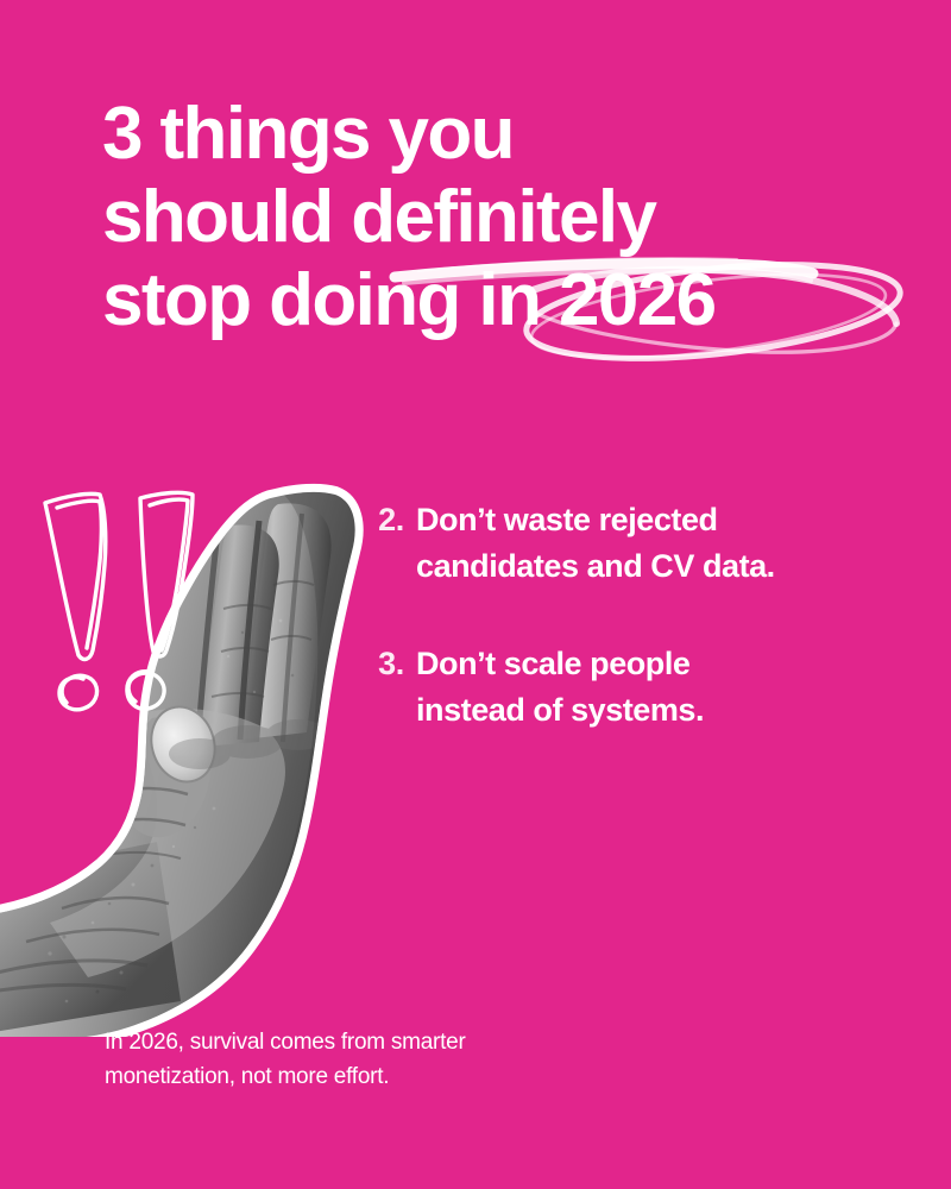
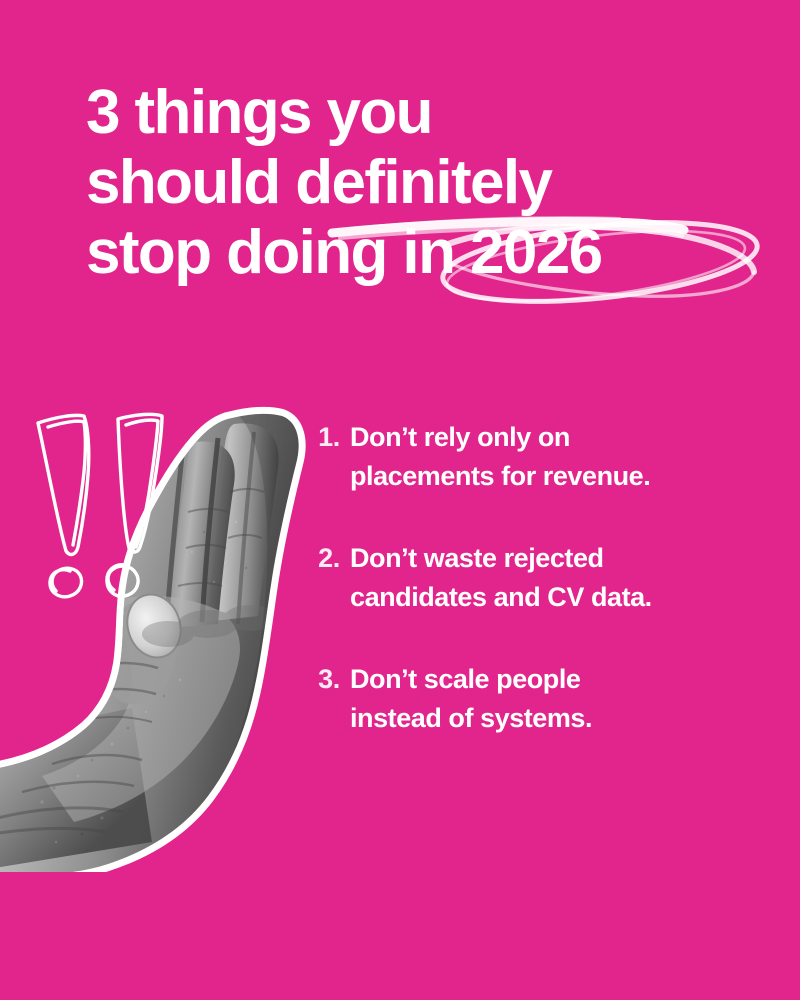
  3 things you
  should definitely
  stop doing in 2026
+ 1.
+ Don’t rely only on
+ placements for revenue.
  2.
  Don’t waste rejected
  candidates and CV data.
  3.
  Don’t scale people
  instead of systems.
- In 2026, survival comes from smarter
- monetization, not more effort.
